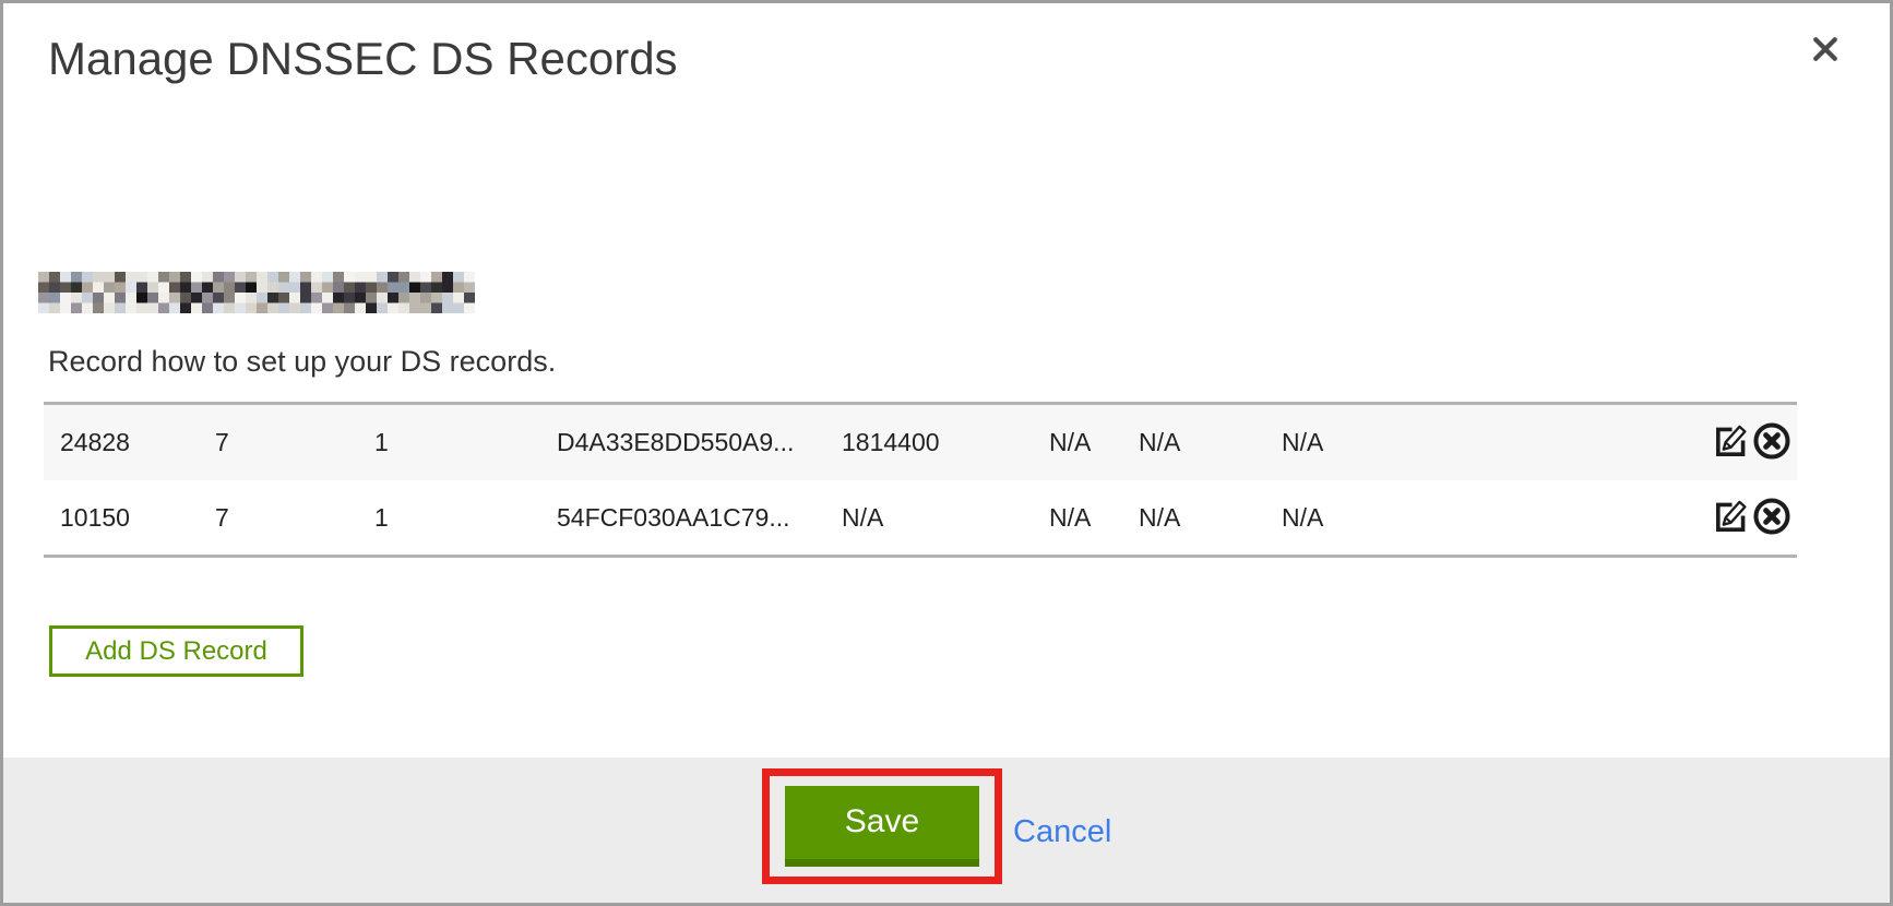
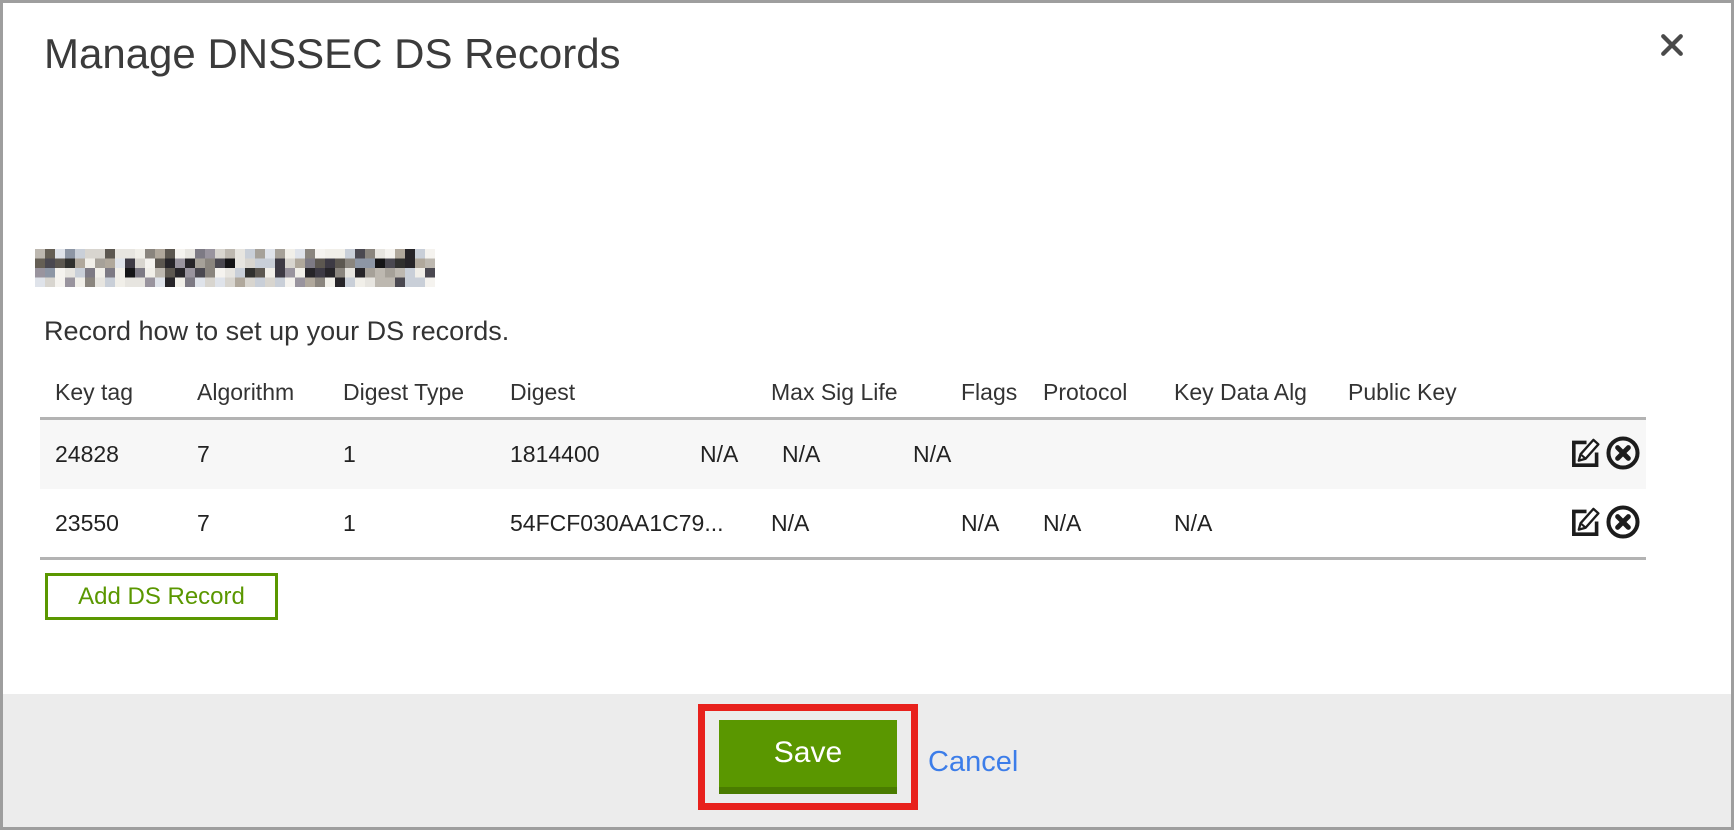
  Manage DNSSEC DS Records
  Record how to set up your DS records.
+ Key tag
+ Algorithm
+ Digest Type
+ Digest
+ Max Sig Life
+ Flags
+ Protocol
+ Key Data Alg
+ Public Key
  24828
  7
  1
- D4A33E8DD550A9...
  1814400
  N/A
  N/A
  N/A
- 10150
+ 23550
  7
  1
  54FCF030AA1C79...
  N/A
  N/A
  N/A
  N/A
  Add DS Record
  Save
  Cancel
